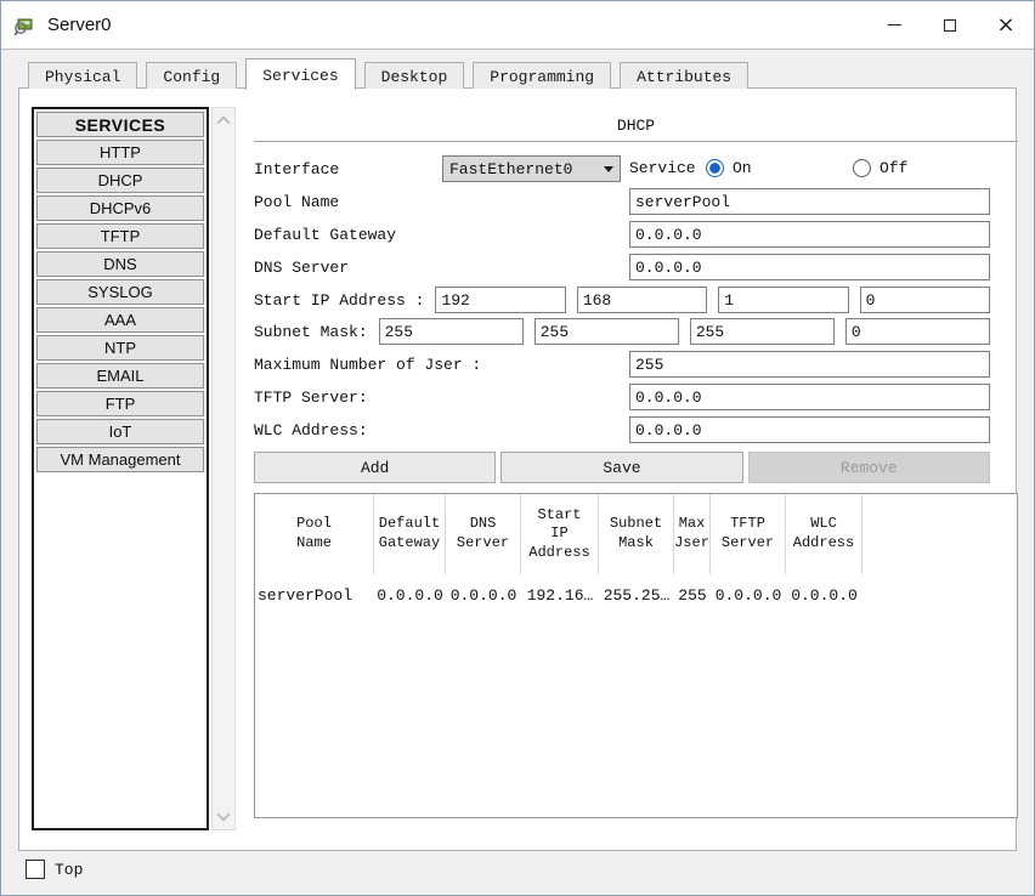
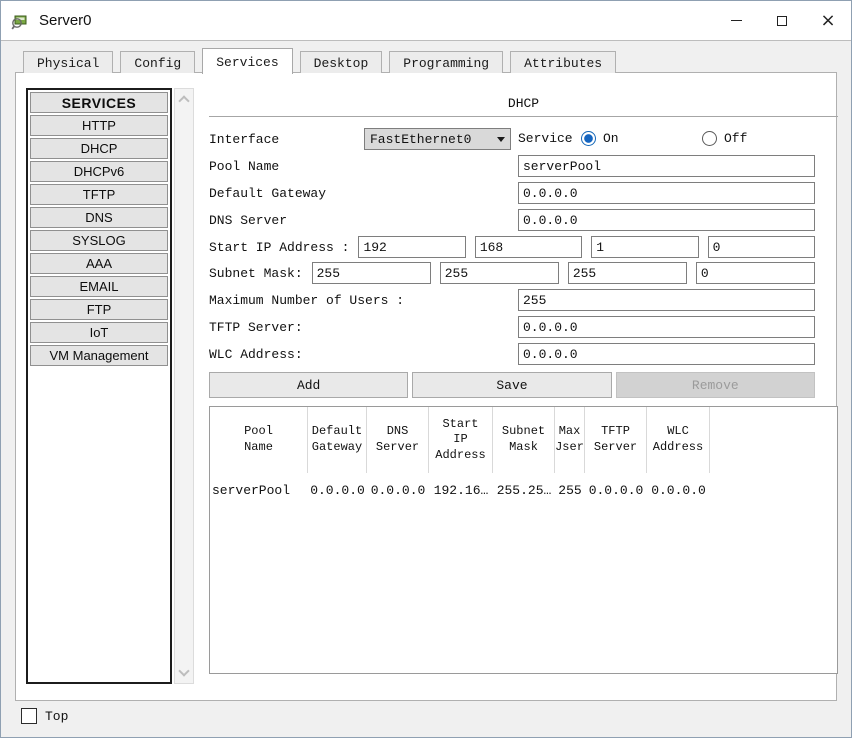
  Server0
  ×
  Physical
  Config
  Services
  Desktop
  Programming
  Attributes
  SERVICES
  HTTP
  DHCP
  DHCPv6
  TFTP
  DNS
  SYSLOG
  AAA
- NTP
  EMAIL
  FTP
  IoT
  VM Management
  DHCP
  Interface
  FastEthernet0
  Service
  On
  Off
  Pool Name
  serverPool
  Default Gateway
  0.0.0.0
  DNS Server
  0.0.0.0
  Start IP Address :
  192
  168
  1
  0
  Subnet Mask:
  255
  255
  255
  0
- Maximum Number of Jser :
+ Maximum Number of Users :
  255
  TFTP Server:
  0.0.0.0
  WLC Address:
  0.0.0.0
  Add
  Save
  Remove
  Pool
  Name
  Default
  Gateway
  DNS
  Server
  Start
  IP
  Address
  Subnet
  Mask
  Max
  Jser
  TFTP
  Server
  WLC
  Address
  serverPool
  0.0.0.0
  0.0.0.0
  192.16…
  255.25…
  255
  0.0.0.0
  0.0.0.0
  Top
